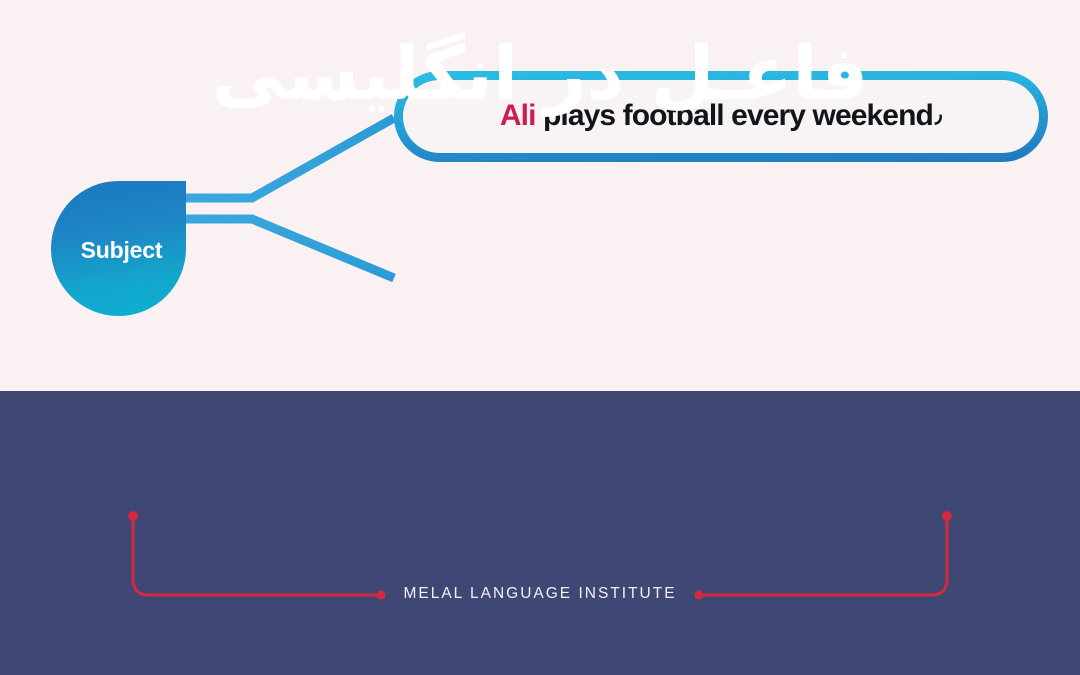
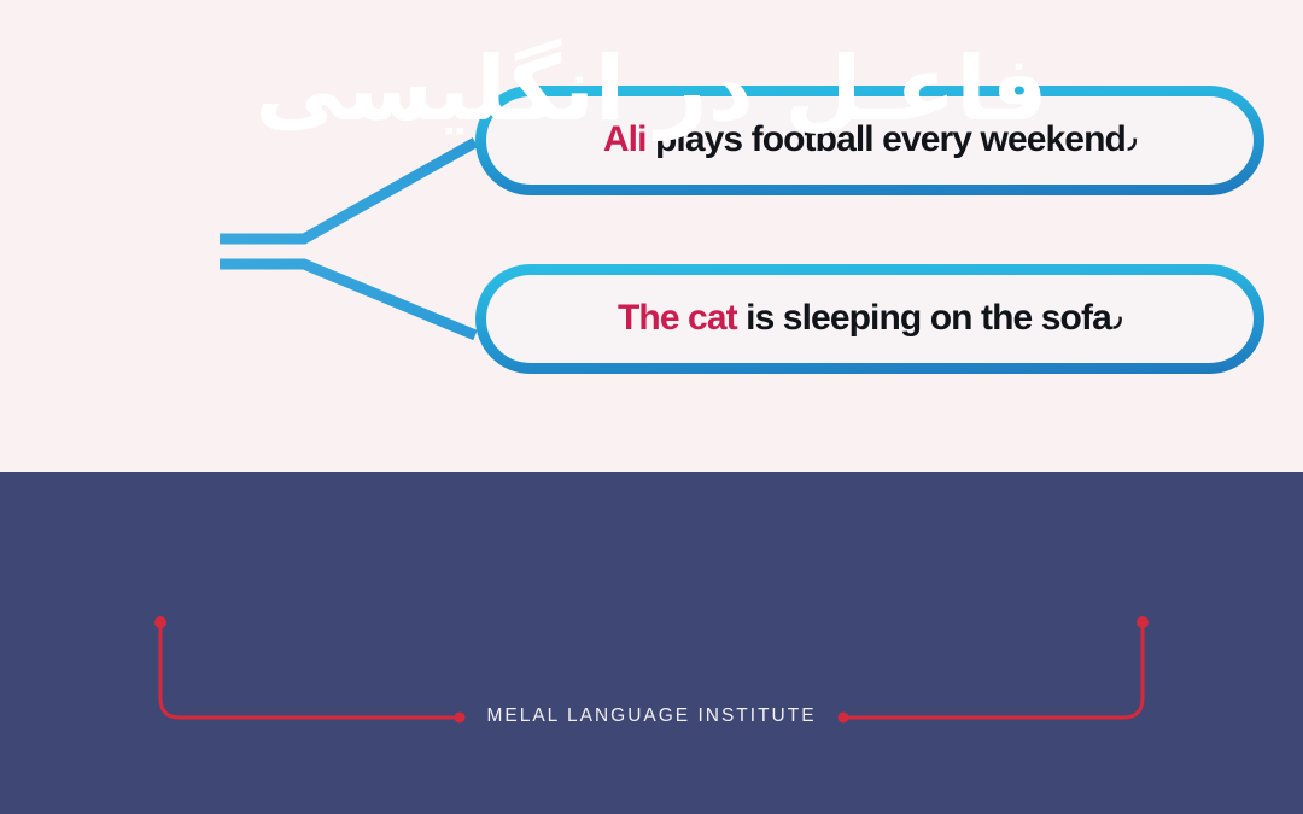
- Subject
  Ali plays football every weekend٫
+ The cat is sleeping on the sofa٫
  فاعـل در انگلی
  MELAL LANGUAGE INSTITUTE
